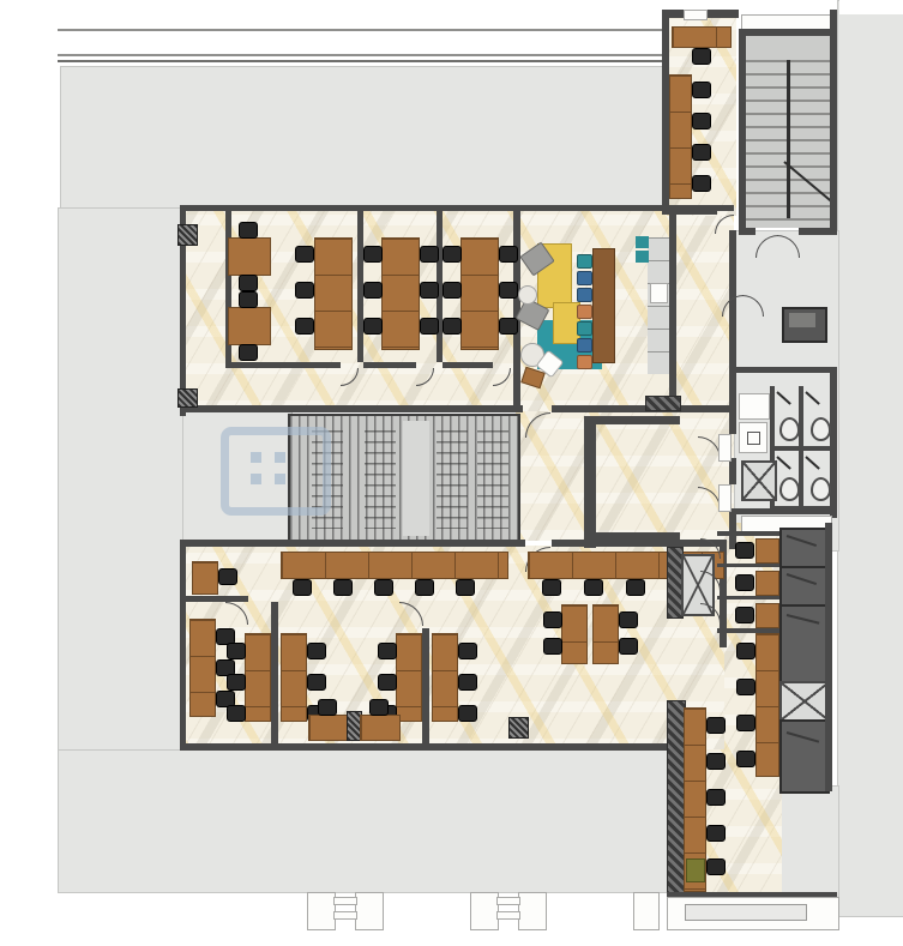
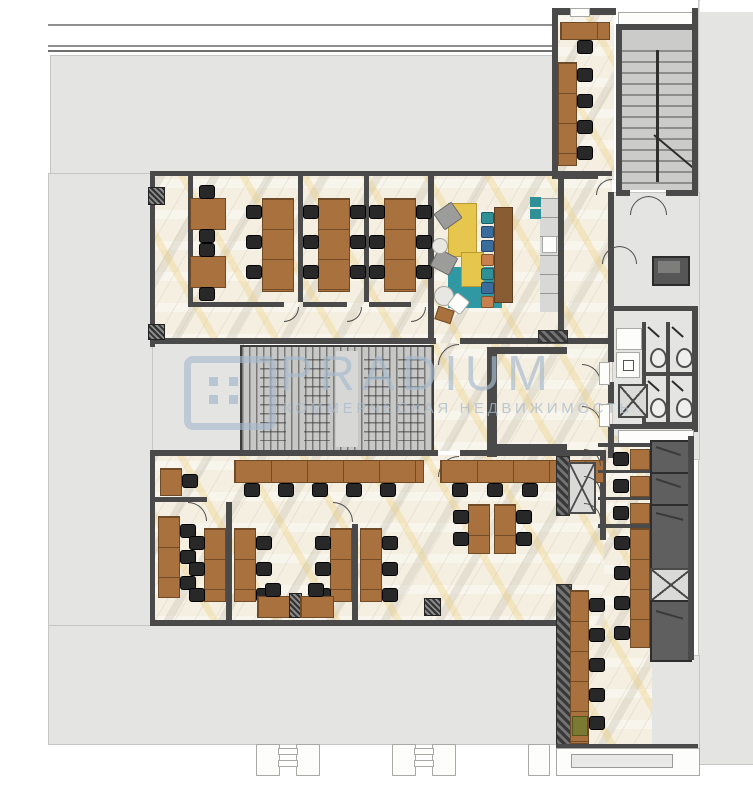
+ PRADIUM
+ КОММЕРЧЕСКАЯ НЕДВИЖИМОСТЬ
